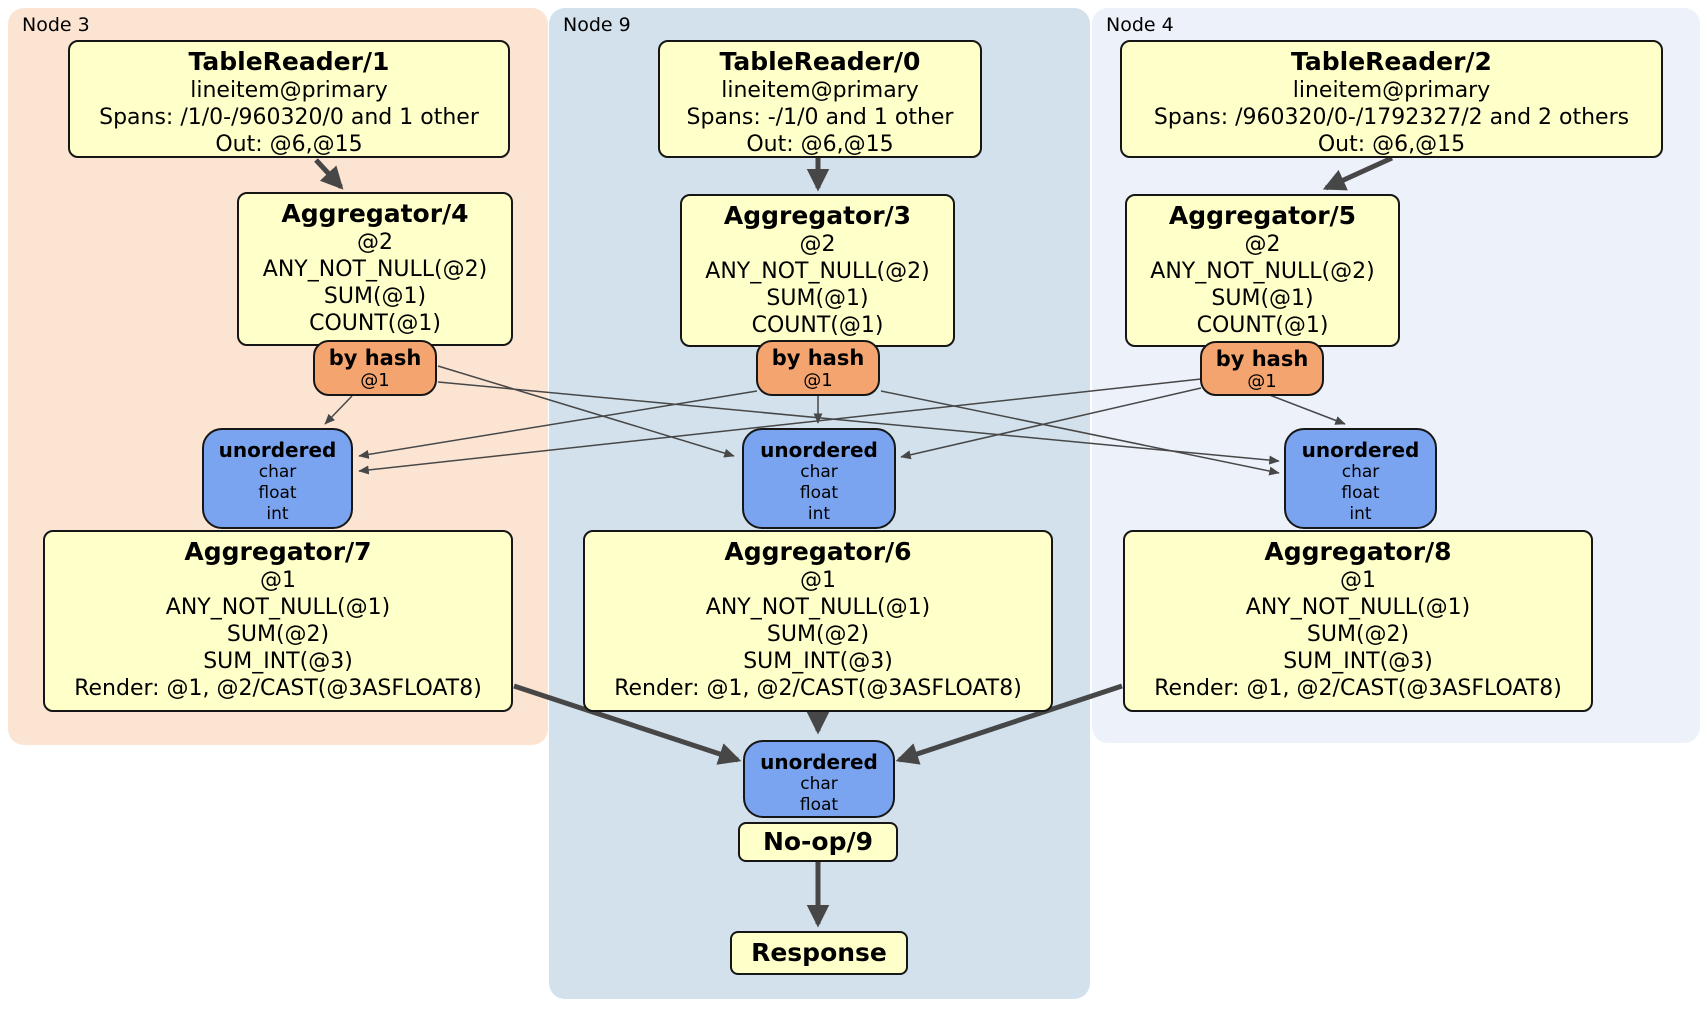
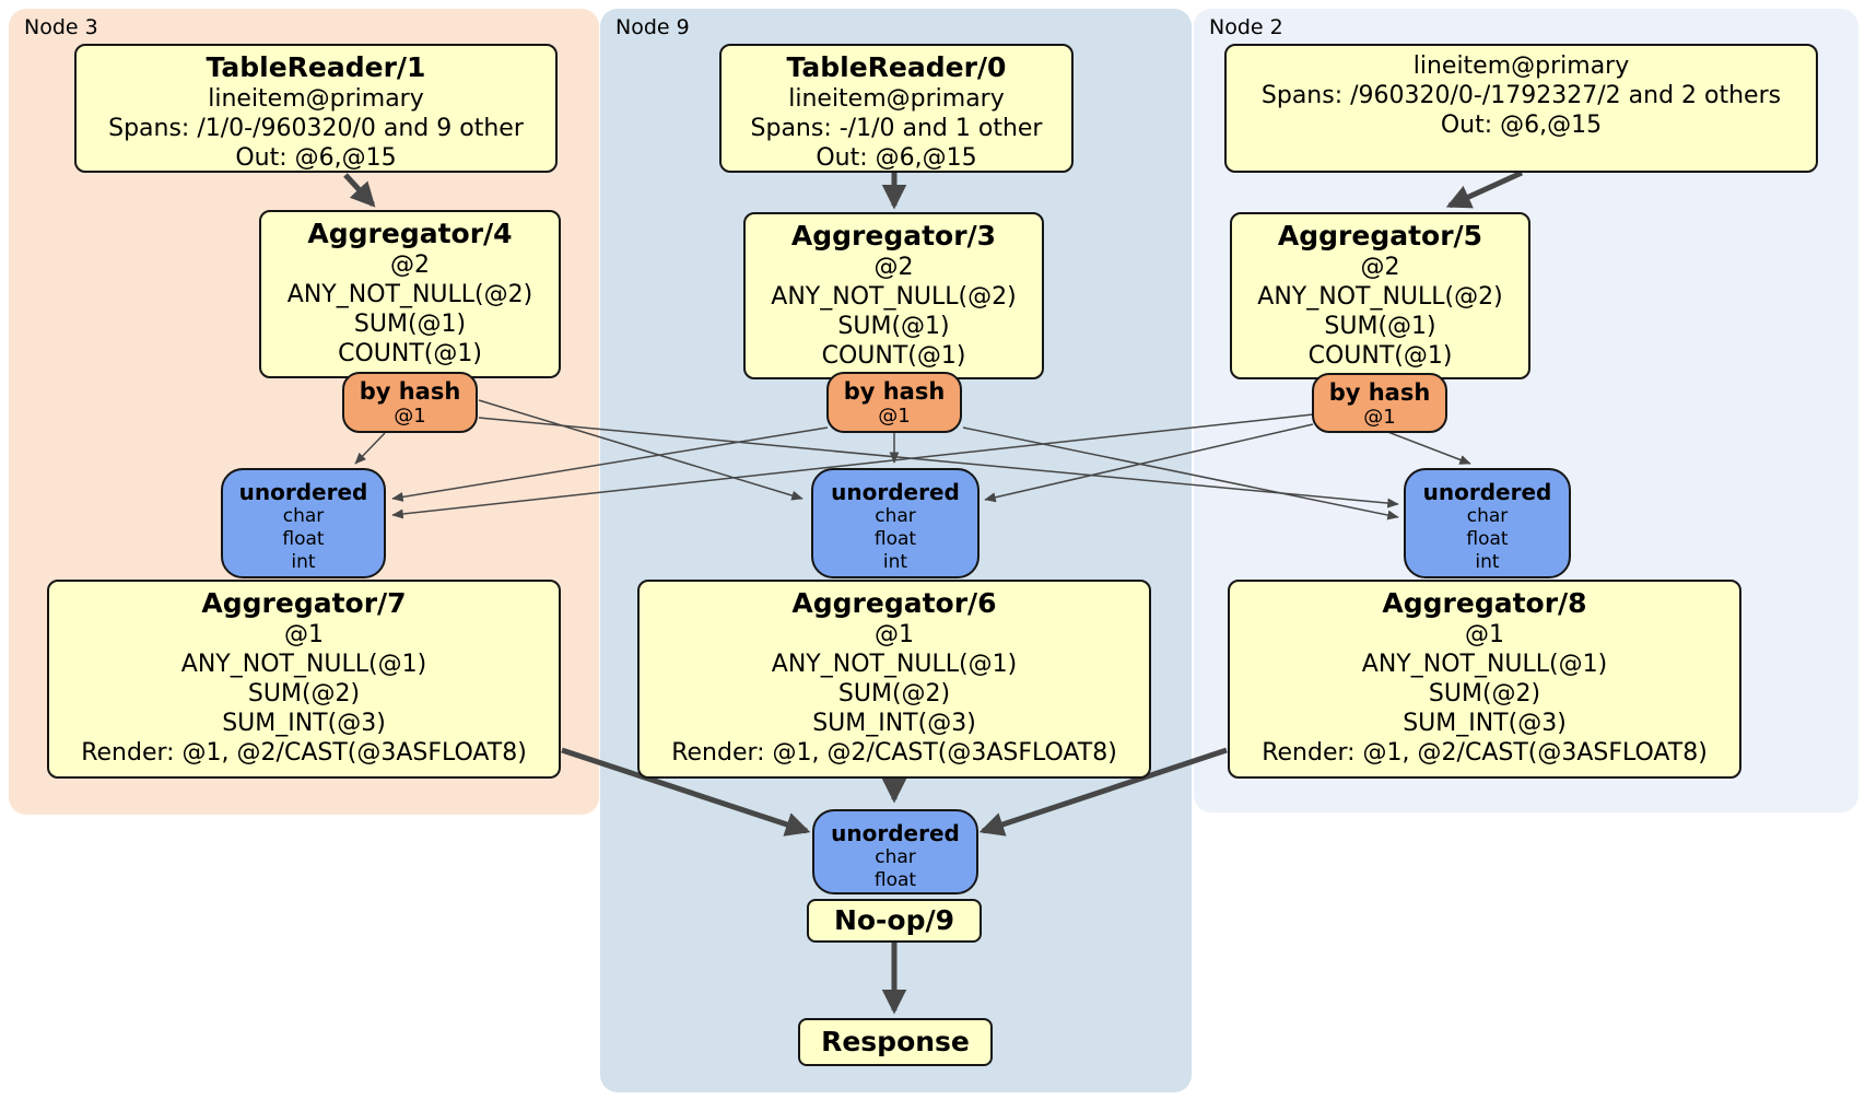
  Node 3
  Node 9
- Node 4
+ Node 2
  TableReader/1
  lineitem@primary
- Spans: /1/0-/960320/0 and 1 other
+ Spans: /1/0-/960320/0 and 9 other
  Out: @6,@15
  TableReader/0
  lineitem@primary
  Spans: -/1/0 and 1 other
  Out: @6,@15
- TableReader/2
  lineitem@primary
  Spans: /960320/0-/1792327/2 and 2 others
  Out: @6,@15
  Aggregator/4
  @2
  ANY_NOT_NULL(@2)
  SUM(@1)
  COUNT(@1)
  Aggregator/3
  @2
  ANY_NOT_NULL(@2)
  SUM(@1)
  COUNT(@1)
  Aggregator/5
  @2
  ANY_NOT_NULL(@2)
  SUM(@1)
  COUNT(@1)
  by hash
  @1
  by hash
  @1
  by hash
  @1
  unordered
  char
  float
  int
  unordered
  char
  float
  int
  unordered
  char
  float
  int
  Aggregator/7
  @1
  ANY_NOT_NULL(@1)
  SUM(@2)
  SUM_INT(@3)
  Render: @1, @2/CAST(@3ASFLOAT8)
  Aggregator/6
  @1
  ANY_NOT_NULL(@1)
  SUM(@2)
  SUM_INT(@3)
  Render: @1, @2/CAST(@3ASFLOAT8)
  Aggregator/8
  @1
  ANY_NOT_NULL(@1)
  SUM(@2)
  SUM_INT(@3)
  Render: @1, @2/CAST(@3ASFLOAT8)
  unordered
  char
  float
  No-op/9
  Response
